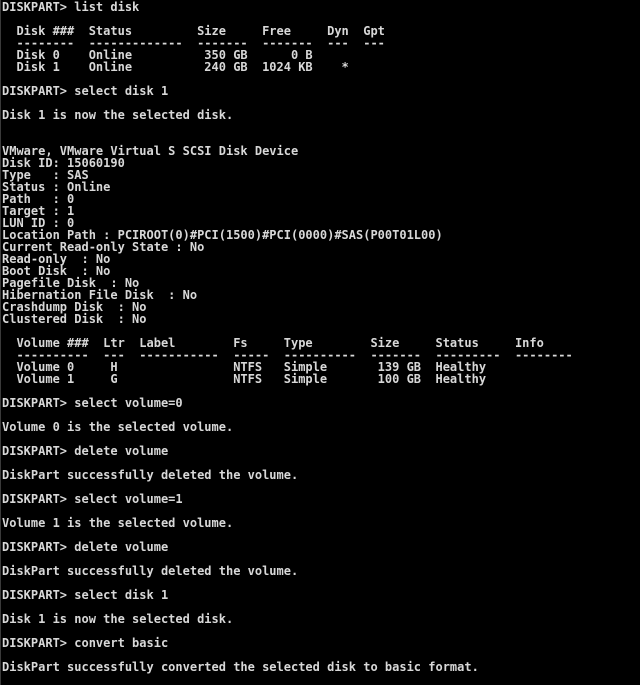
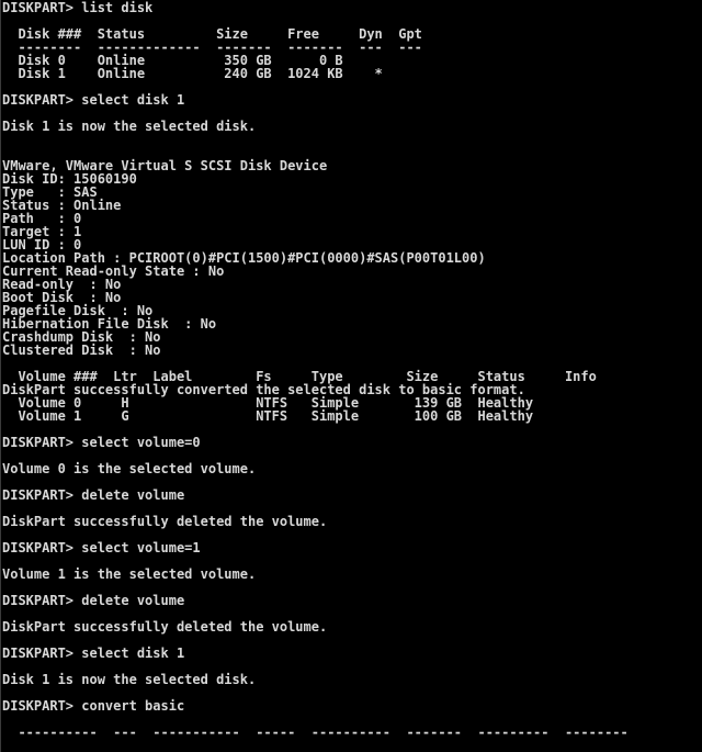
  DISKPART> list disk
  Disk ### Status Size Free Dyn Gpt
  -------- ------------- ------- ------- --- ---
  Disk 0 Online 350 GB 0 B
  Disk 1 Online 240 GB 1024 KB *
  DISKPART> select disk 1
  Disk 1 is now the selected disk.
  VMware, VMware Virtual S SCSI Disk Device
  Disk ID: 15060190
  Type : SAS
  Status : Online
  Path : 0
  Target : 1
  LUN ID : 0
  Location Path : PCIROOT(0)#PCI(1500)#PCI(0000)#SAS(P00T01L00)
  Current Read-only State : No
  Read-only : No
  Boot Disk : No
  Pagefile Disk : No
  Hibernation File Disk : No
  Crashdump Disk : No
  Clustered Disk : No
  Volume ### Ltr Label Fs Type Size Status Info
- ---------- --- ----------- ----- ---------- ------- --------- --------
+ DiskPart successfully converted the selected disk to basic format.
  Volume 0 H NTFS Simple 139 GB Healthy
  Volume 1 G NTFS Simple 100 GB Healthy
  DISKPART> select volume=0
  Volume 0 is the selected volume.
  DISKPART> delete volume
  DiskPart successfully deleted the volume.
  DISKPART> select volume=1
  Volume 1 is the selected volume.
  DISKPART> delete volume
  DiskPart successfully deleted the volume.
  DISKPART> select disk 1
  Disk 1 is now the selected disk.
  DISKPART> convert basic
- DiskPart successfully converted the selected disk to basic format.
+ ---------- --- ----------- ----- ---------- ------- --------- --------
